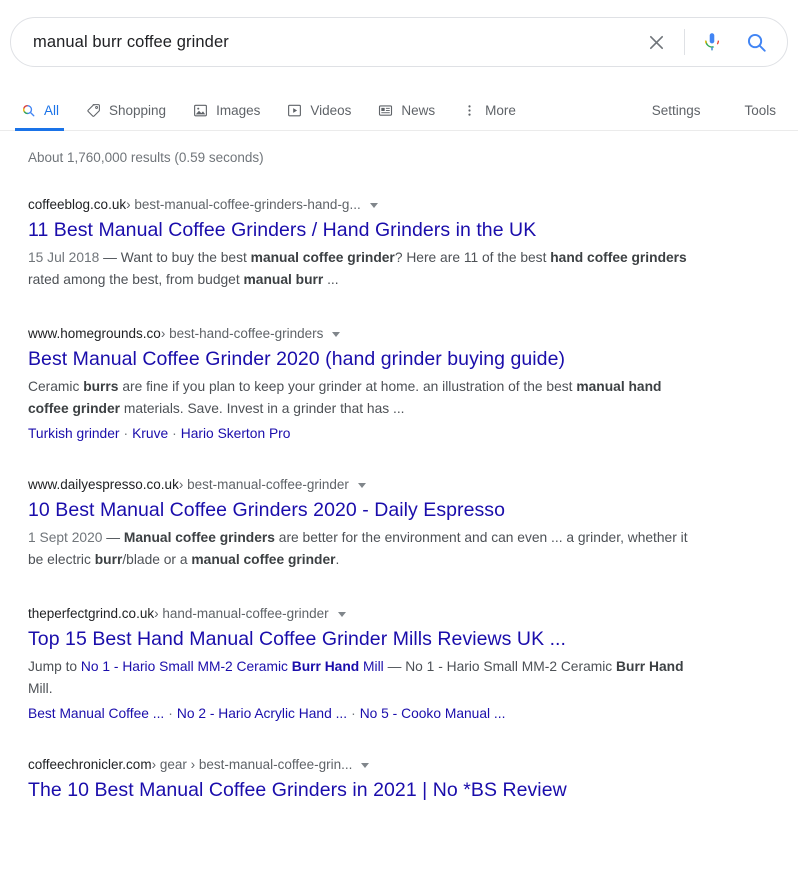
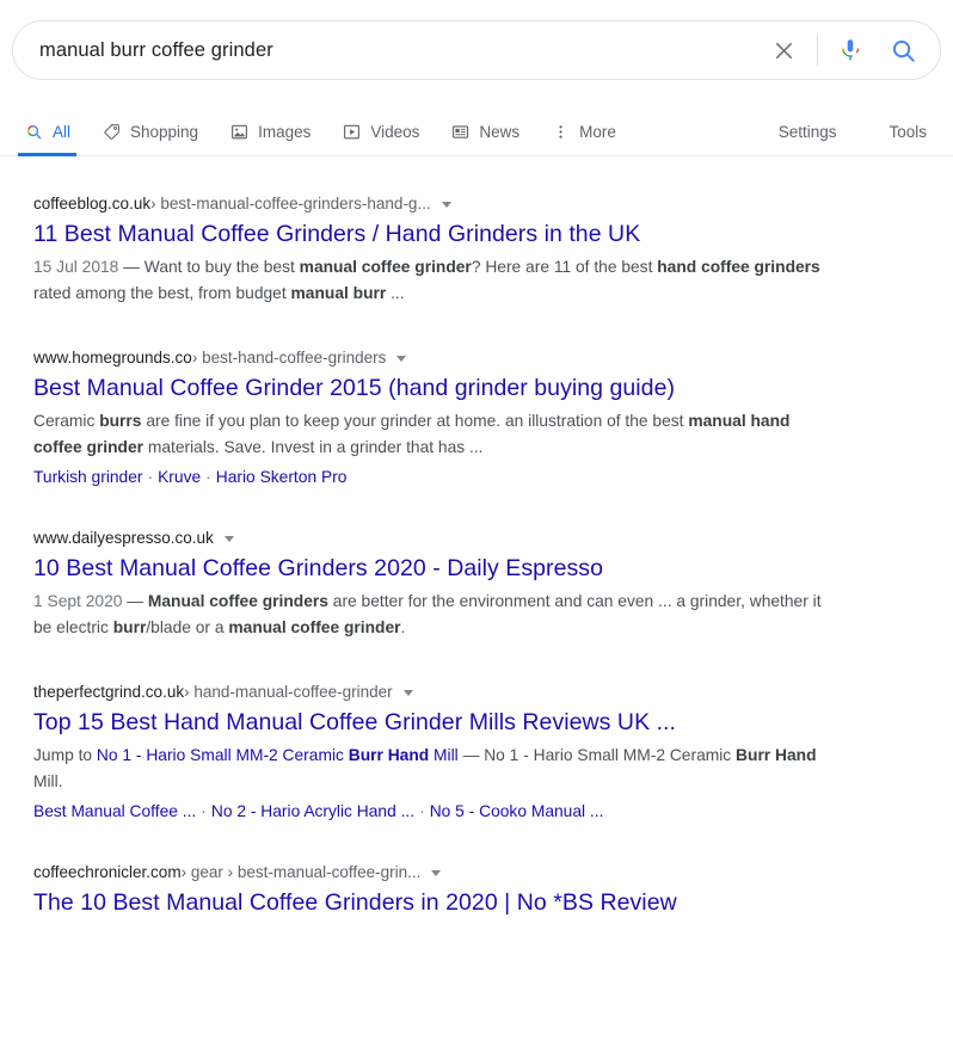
  manual burr coffee grinder
  All
  Shopping
  Images
  Videos
  News
  More
  Settings
  Tools
- About 1,760,000 results (0.59 seconds)
  coffeeblog.co.uk
  › best-manual-coffee-grinders-hand-g...
  11 Best Manual Coffee Grinders / Hand Grinders in the UK
  15 Jul 2018 — Want to buy the best manual coffee grinder? Here are 11 of the best hand coffee grinders rated among the best, from budget manual burr ...
  www.homegrounds.co
  › best-hand-coffee-grinders
- Best Manual Coffee Grinder 2020 (hand grinder buying guide)
+ Best Manual Coffee Grinder 2015 (hand grinder buying guide)
  Ceramic burrs are fine if you plan to keep your grinder at home. an illustration of the best manual hand coffee grinder materials. Save. Invest in a grinder that has ...
  Turkish grinder · Kruve · Hario Skerton Pro
  www.dailyespresso.co.uk
- › best-manual-coffee-grinder
  10 Best Manual Coffee Grinders 2020 - Daily Espresso
  1 Sept 2020 — Manual coffee grinders are better for the environment and can even ... a grinder, whether it be electric burr/blade or a manual coffee grinder.
  theperfectgrind.co.uk
  › hand-manual-coffee-grinder
  Top 15 Best Hand Manual Coffee Grinder Mills Reviews UK ...
  Jump to No 1 - Hario Small MM-2 Ceramic Burr Hand Mill — No 1 - Hario Small MM-2 Ceramic Burr Hand Mill.
  Best Manual Coffee ... · No 2 - Hario Acrylic Hand ... · No 5 - Cooko Manual ...
  coffeechronicler.com
  › gear › best-manual-coffee-grin...
- The 10 Best Manual Coffee Grinders in 2021 | No *BS Review
+ The 10 Best Manual Coffee Grinders in 2020 | No *BS Review
